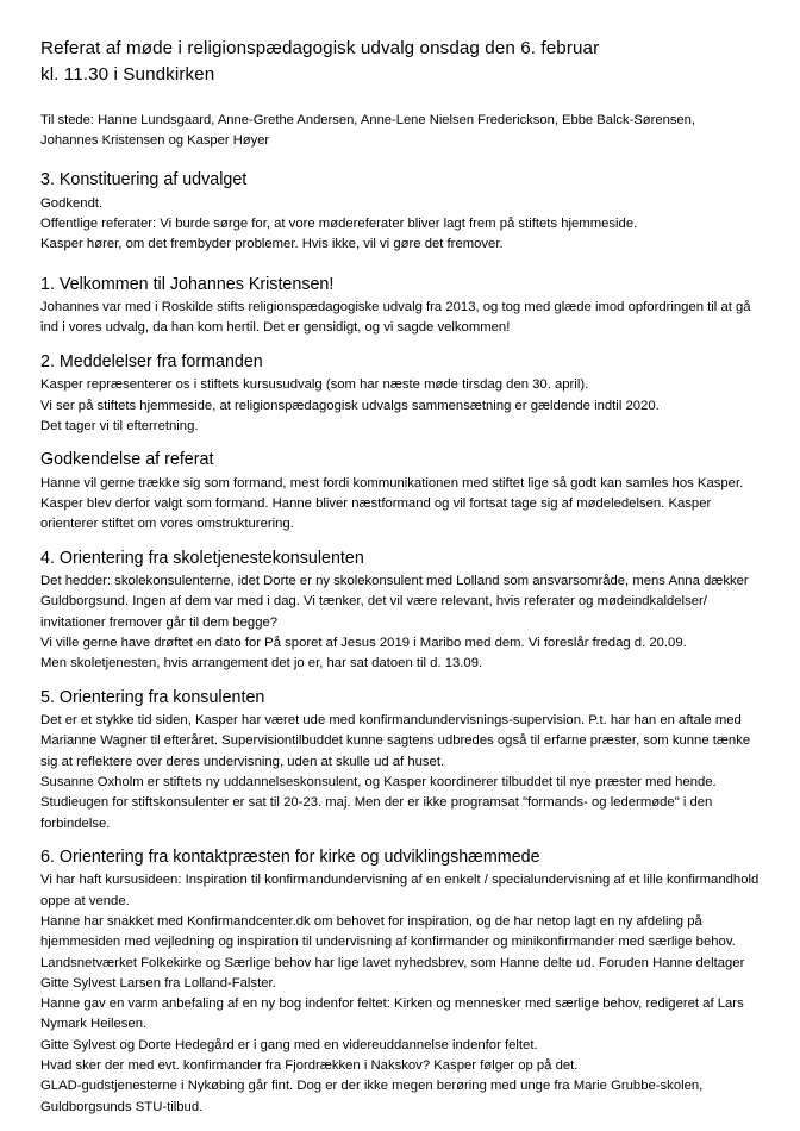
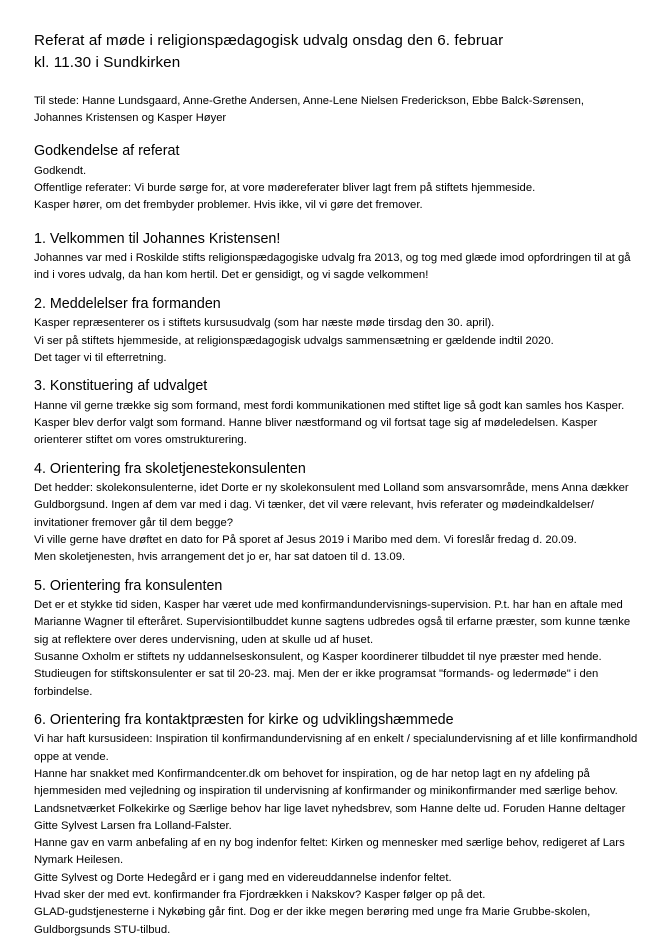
  Referat af møde i religionspædagogisk udvalg onsdag den 6. februar
  kl. 11.30 i Sundkirken
  Til stede: Hanne Lundsgaard, Anne-Grethe Andersen, Anne-Lene Nielsen Frederickson, Ebbe Balck-Sørensen,
  Johannes Kristensen og Kasper Høyer
- 3. Konstituering af udvalget
+ Godkendelse af referat
  Godkendt.
  Offentlige referater: Vi burde sørge for, at vore mødereferater bliver lagt frem på stiftets hjemmeside.
  Kasper hører, om det frembyder problemer. Hvis ikke, vil vi gøre det fremover.
  1. Velkommen til Johannes Kristensen!
  Johannes var med i Roskilde stifts religionspædagogiske udvalg fra 2013, og tog med glæde imod opfordringen til at gå ind i vores udvalg, da han kom hertil. Det er gensidigt, og vi sagde velkommen!
  2. Meddelelser fra formanden
  Kasper repræsenterer os i stiftets kursusudvalg (som har næste møde tirsdag den 30. april).
  Vi ser på stiftets hjemmeside, at religionspædagogisk udvalgs sammensætning er gældende indtil 2020.
  Det tager vi til efterretning.
- Godkendelse af referat
+ 3. Konstituering af udvalget
  Hanne vil gerne trække sig som formand, mest fordi kommunikationen med stiftet lige så godt kan samles hos Kasper. Kasper blev derfor valgt som formand. Hanne bliver næstformand og vil fortsat tage sig af mødeledelsen. Kasper orienterer stiftet om vores omstrukturering.
  4. Orientering fra skoletjenestekonsulenten
  Det hedder: skolekonsulenterne, idet Dorte er ny skolekonsulent med Lolland som ansvarsområde, mens Anna dækker Guldborgsund. Ingen af dem var med i dag. Vi tænker, det vil være relevant, hvis referater og mødeindkaldelser/ invitationer fremover går til dem begge?
  Vi ville gerne have drøftet en dato for På sporet af Jesus 2019 i Maribo med dem. Vi foreslår fredag d. 20.09.
  Men skoletjenesten, hvis arrangement det jo er, har sat datoen til d. 13.09.
  5. Orientering fra konsulenten
  Det er et stykke tid siden, Kasper har været ude med konfirmandundervisnings-supervision. P.t. har han en aftale med Marianne Wagner til efteråret. Supervisiontilbuddet kunne sagtens udbredes også til erfarne præster, som kunne tænke sig at reflektere over deres undervisning, uden at skulle ud af huset.
  Susanne Oxholm er stiftets ny uddannelseskonsulent, og Kasper koordinerer tilbuddet til nye præster med hende.
  Studieugen for stiftskonsulenter er sat til 20-23. maj. Men der er ikke programsat "formands- og ledermøde" i den forbindelse.
  6. Orientering fra kontaktpræsten for kirke og udviklingshæmmede
  Vi har haft kursusideen: Inspiration til konfirmandundervisning af en enkelt / specialundervisning af et lille konfirmandhold oppe at vende.
  Hanne har snakket med Konfirmandcenter.dk om behovet for inspiration, og de har netop lagt en ny afdeling på hjemmesiden med vejledning og inspiration til undervisning af konfirmander og minikonfirmander med særlige behov.
  Landsnetværket Folkekirke og Særlige behov har lige lavet nyhedsbrev, som Hanne delte ud. Foruden Hanne deltager Gitte Sylvest Larsen fra Lolland-Falster.
  Hanne gav en varm anbefaling af en ny bog indenfor feltet: Kirken og mennesker med særlige behov, redigeret af Lars Nymark Heilesen.
  Gitte Sylvest og Dorte Hedegård er i gang med en videreuddannelse indenfor feltet.
  Hvad sker der med evt. konfirmander fra Fjordrækken i Nakskov? Kasper følger op på det.
  GLAD-gudstjenesterne i Nykøbing går fint. Dog er der ikke megen berøring med unge fra Marie Grubbe-skolen, Guldborgsunds STU-tilbud.
